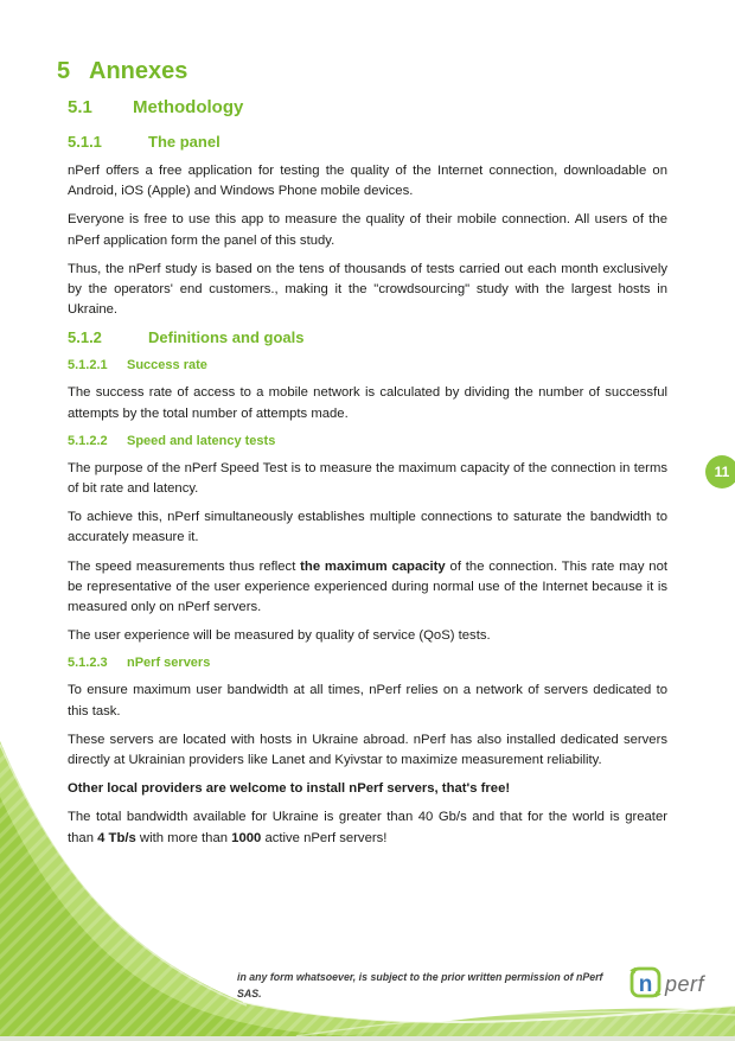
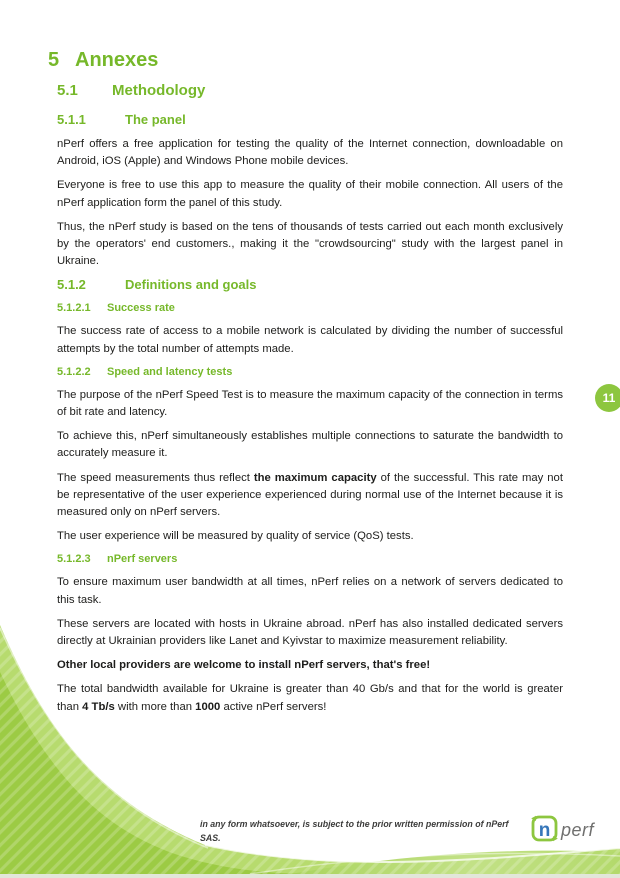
  5 Annexes
  5.1 Methodology
  5.1.1 The panel
  nPerf offers a free application for testing the quality of the Internet connection, downloadable on Android, iOS (Apple) and Windows Phone mobile devices.
  Everyone is free to use this app to measure the quality of their mobile connection. All users of the nPerf application form the panel of this study.
- Thus, the nPerf study is based on the tens of thousands of tests carried out each month exclusively by the operators' end customers., making it the "crowdsourcing" study with the largest hosts in Ukraine.
+ Thus, the nPerf study is based on the tens of thousands of tests carried out each month exclusively by the operators' end customers., making it the "crowdsourcing" study with the largest panel in Ukraine.
  5.1.2 Definitions and goals
  5.1.2.1 Success rate
  The success rate of access to a mobile network is calculated by dividing the number of successful attempts by the total number of attempts made.
  5.1.2.2 Speed and latency tests
  The purpose of the nPerf Speed Test is to measure the maximum capacity of the connection in terms of bit rate and latency.
  To achieve this, nPerf simultaneously establishes multiple connections to saturate the bandwidth to accurately measure it.
- The speed measurements thus reflect the maximum capacity of the connection. This rate may not be representative of the user experience experienced during normal use of the Internet because it is measured only on nPerf servers.
+ The speed measurements thus reflect the maximum capacity of the successful. This rate may not be representative of the user experience experienced during normal use of the Internet because it is measured only on nPerf servers.
  The user experience will be measured by quality of service (QoS) tests.
  5.1.2.3 nPerf servers
  To ensure maximum user bandwidth at all times, nPerf relies on a network of servers dedicated to this task.
  These servers are located with hosts in Ukraine abroad. nPerf has also installed dedicated servers directly at Ukrainian providers like Lanet and Kyivstar to maximize measurement reliability.
  Other local providers are welcome to install nPerf servers, that's free!
  The total bandwidth available for Ukraine is greater than 40 Gb/s and that for the world is greater than 4 Tb/s with more than 1000 active nPerf servers!
  11
  in any form whatsoever, is subject to the prior written permission of nPerf SAS.
  n
  perf
